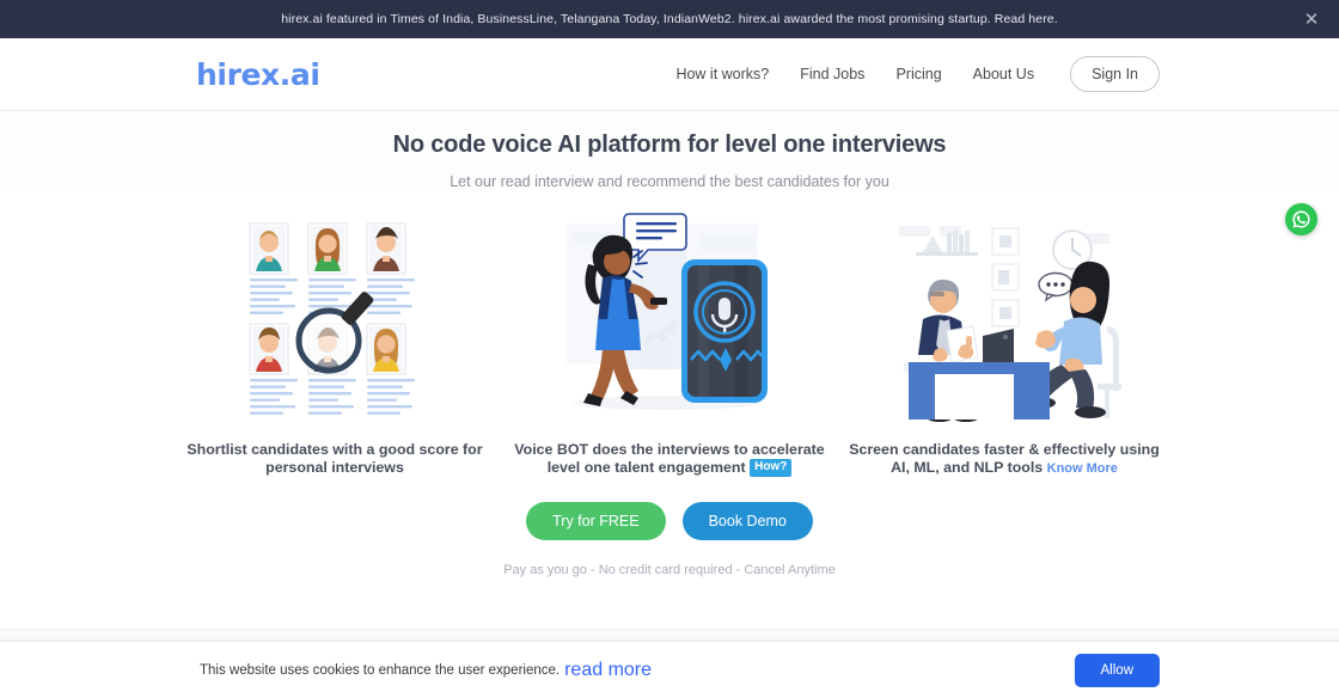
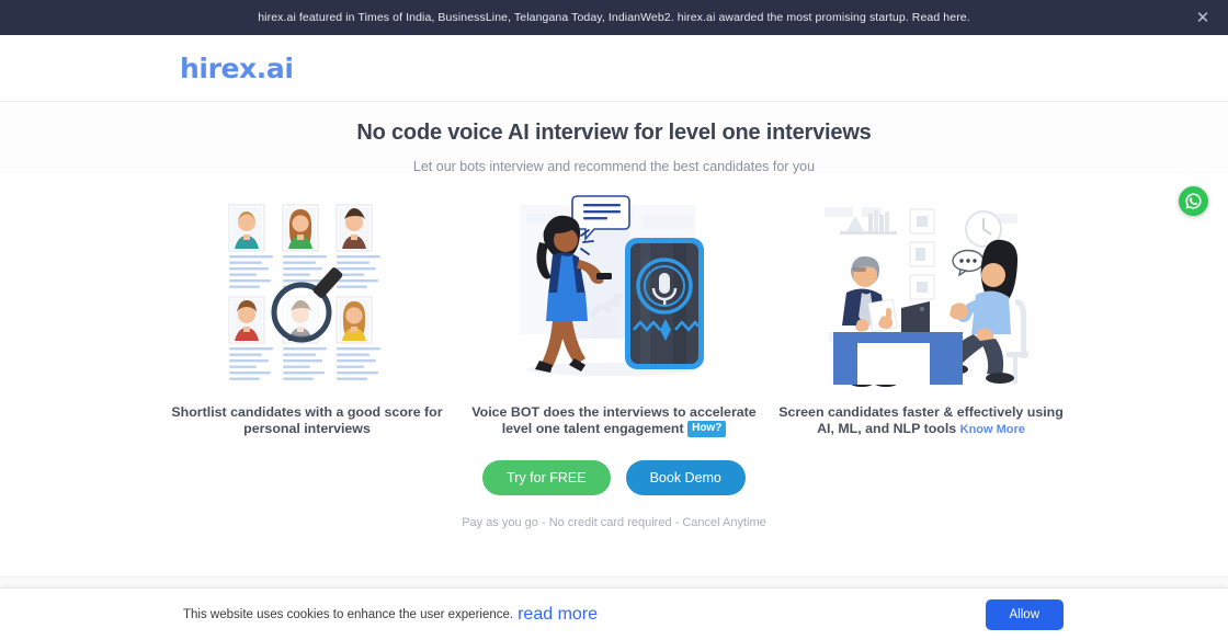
  hirex.ai featured in Times of India, BusinessLine, Telangana Today, IndianWeb2. hirex.ai awarded the most promising startup. Read here.
  ✕
  hirex.ai
- How it works?
- Find Jobs
- Pricing
- About Us
- Sign In
- No code voice AI platform for level one interviews
+ No code voice AI interview for level one interviews
- Let our read interview and recommend the best candidates for you
+ Let our bots interview and recommend the best candidates for you
  Shortlist candidates with a good score for personal interviews
  Voice BOT does the interviews to accelerate level one talent engagement How?
  Screen candidates faster & effectively using AI, ML, and NLP tools Know More
  Try for FREE
  Book Demo
  Pay as you go - No credit card required - Cancel Anytime
  This website uses cookies to enhance the user experience.
  read more
  Allow
